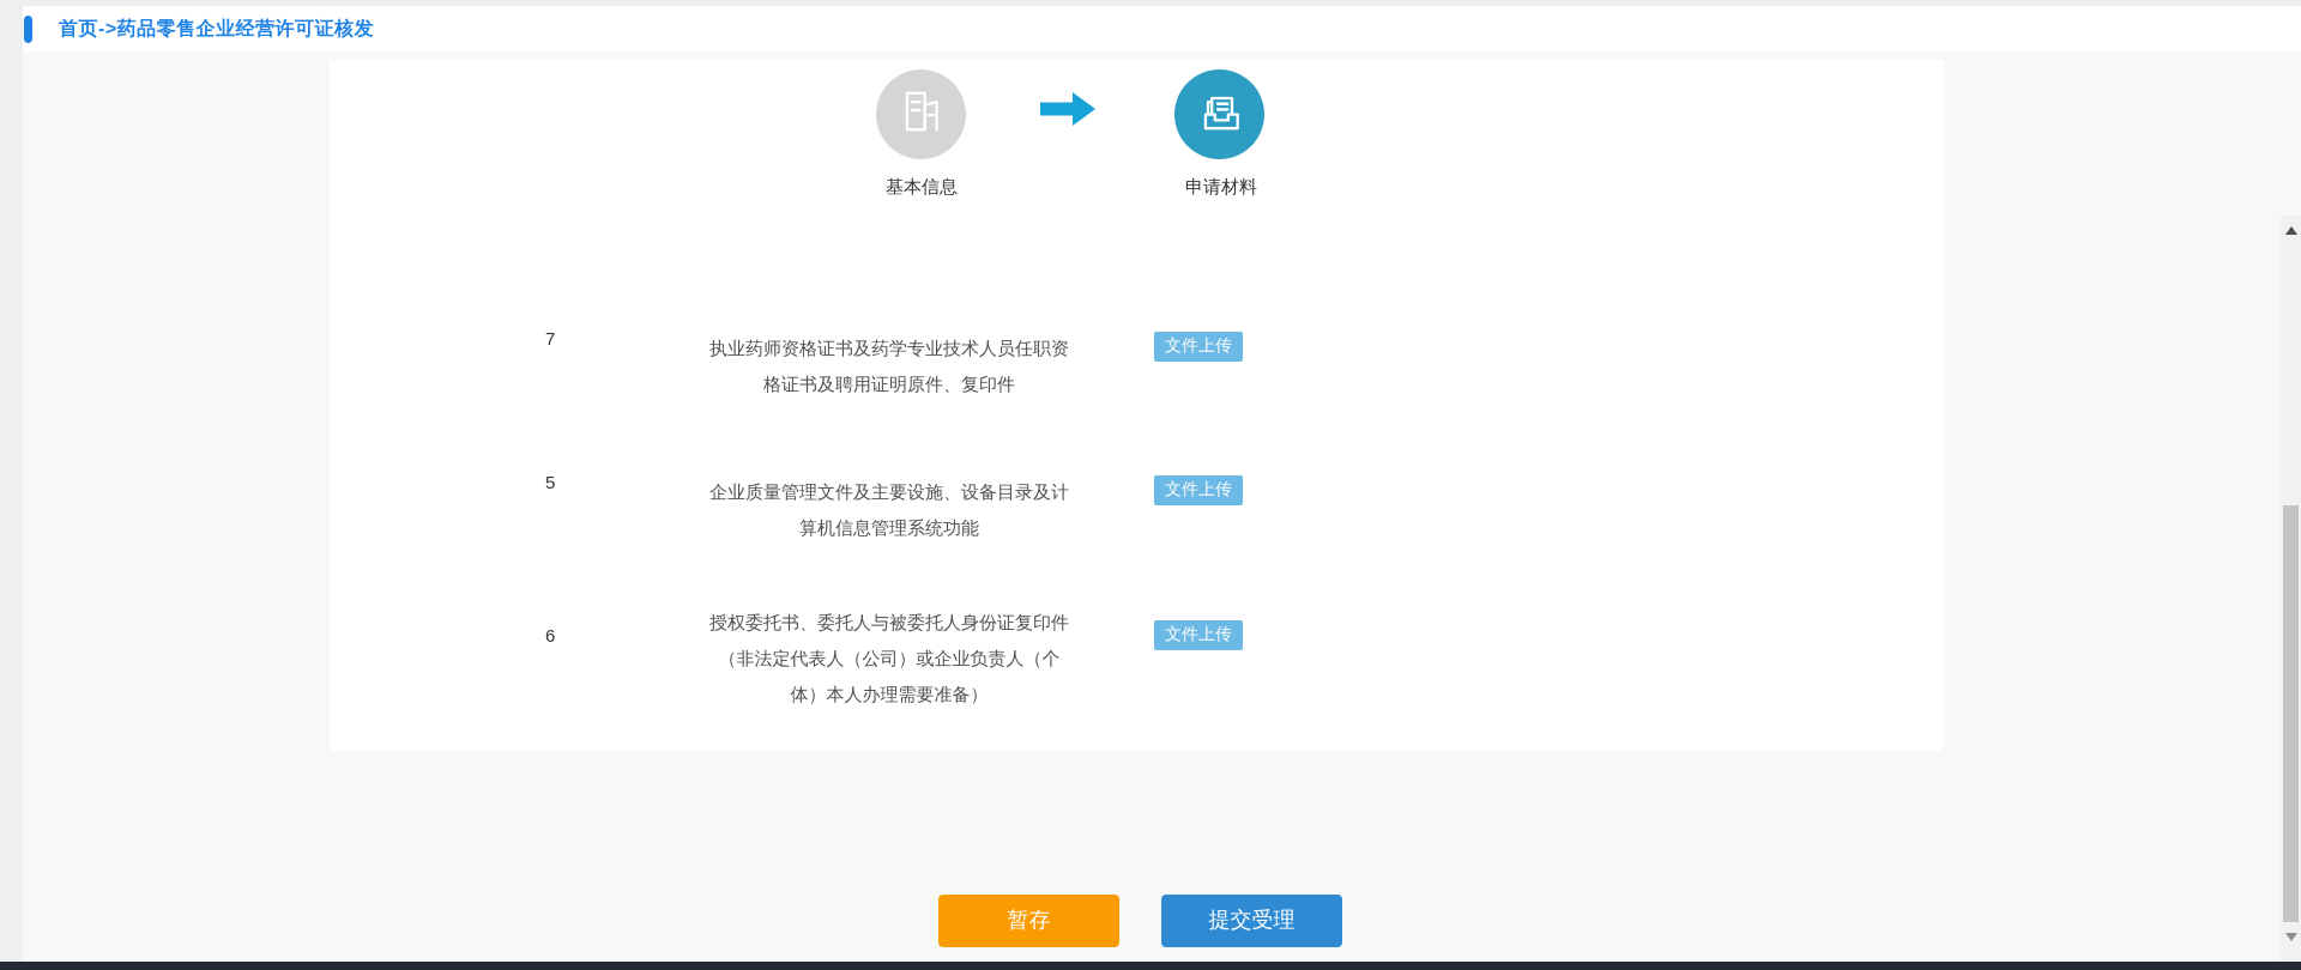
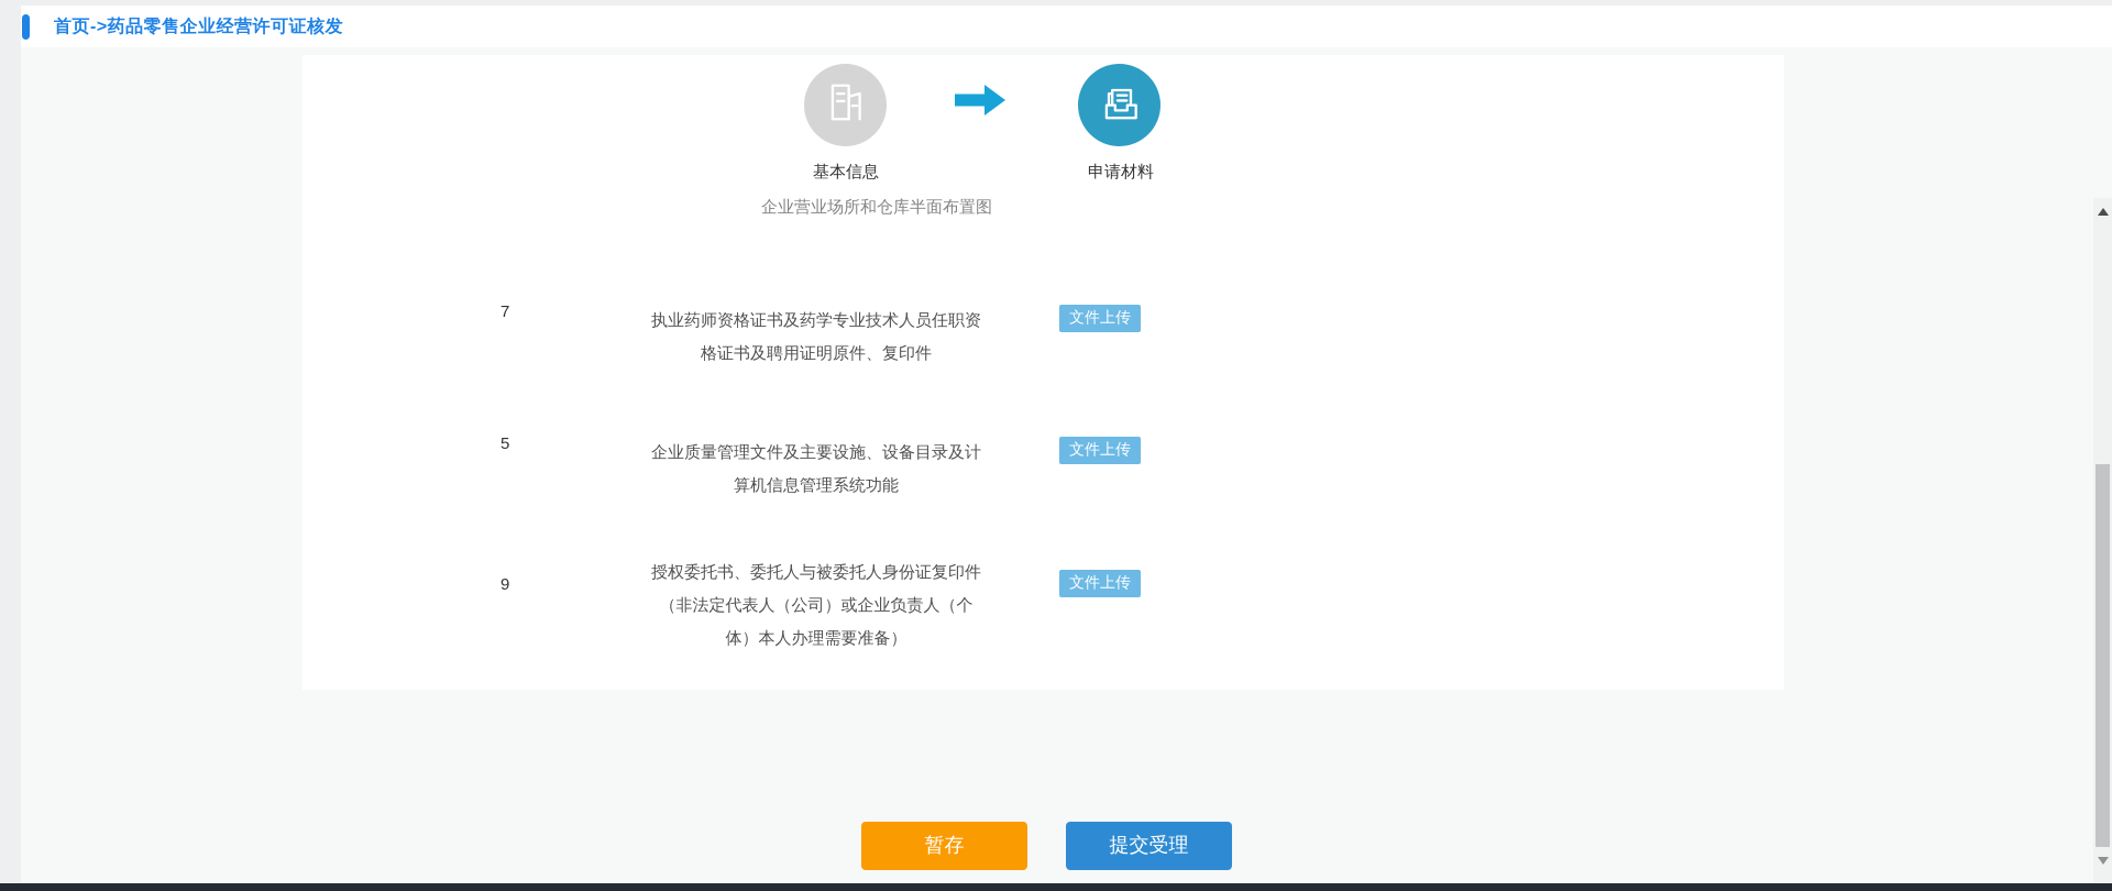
  首页->药品零售企业经营许可证核发
  基本信息
  申请材料
+ 企业营业场所和仓库半面布置图
  7
  执业药师资格证书及药学专业技术人员任职资格证书及聘用证明原件、复印件
  文件上传
  5
  企业质量管理文件及主要设施、设备目录及计算机信息管理系统功能
  文件上传
- 6
+ 9
  授权委托书、委托人与被委托人身份证复印件（非法定代表人（公司）或企业负责人（个体）本人办理需要准备）
  文件上传
  暂存
  提交受理
